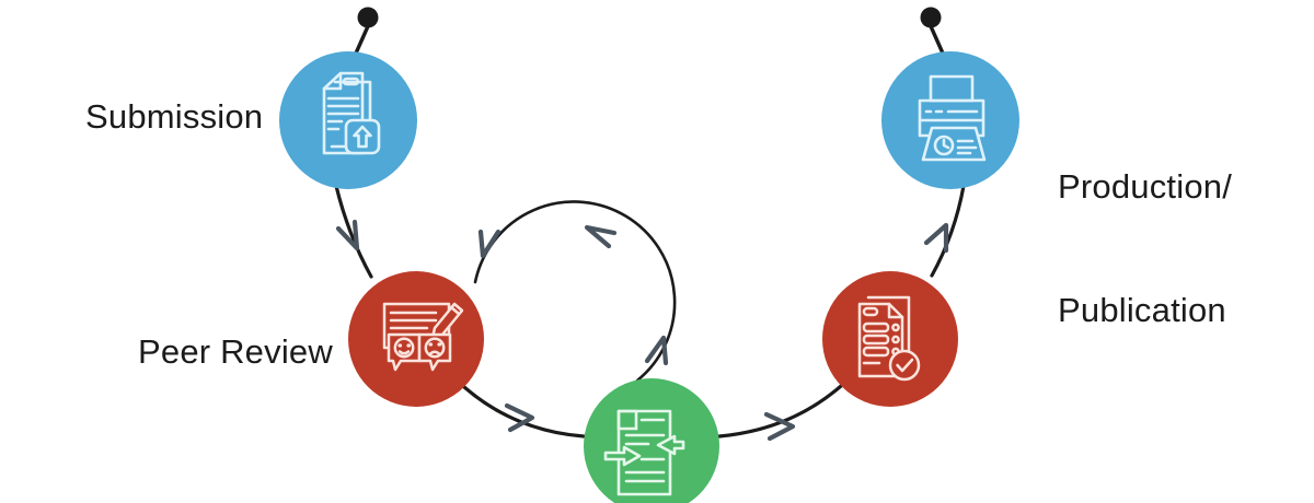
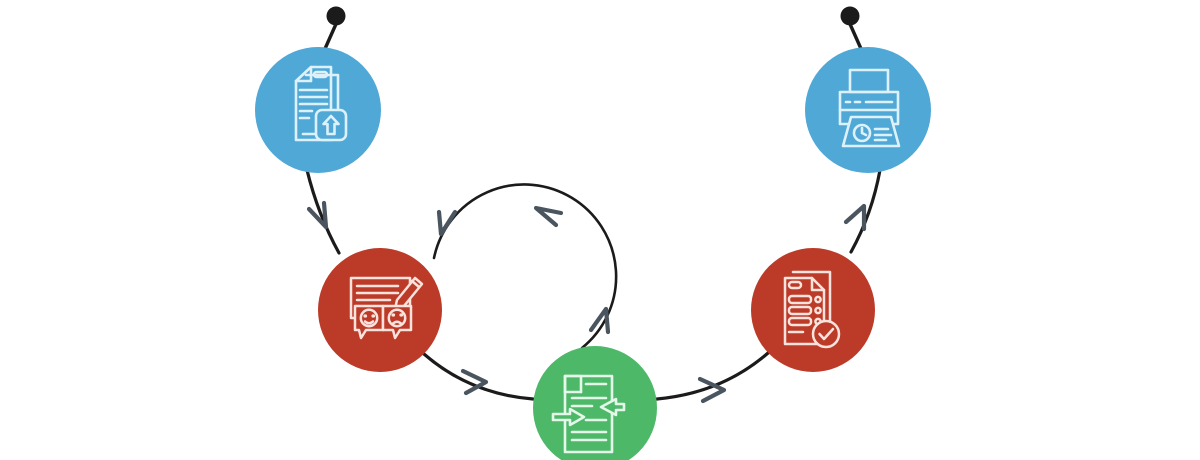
- Submission
- Peer Review
- Production/
- Publication
